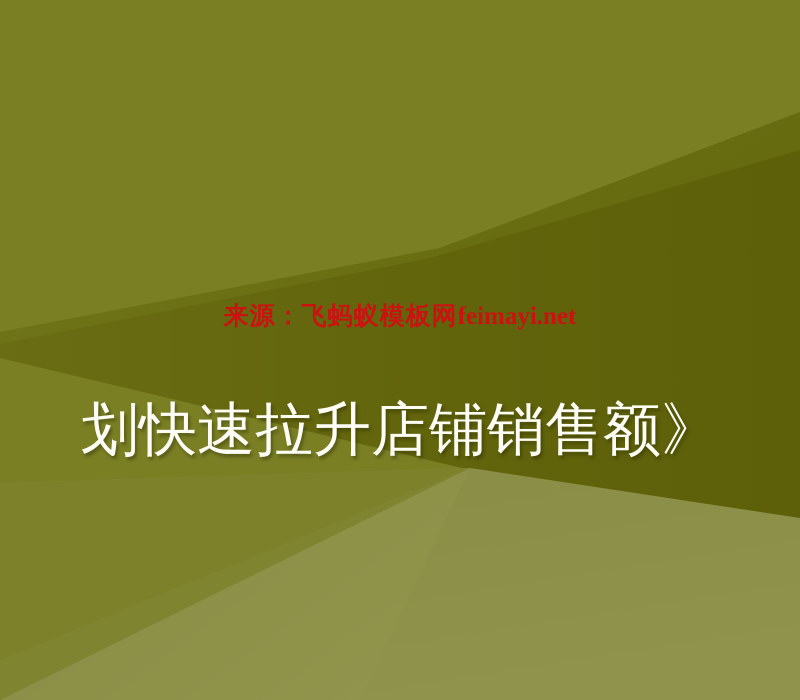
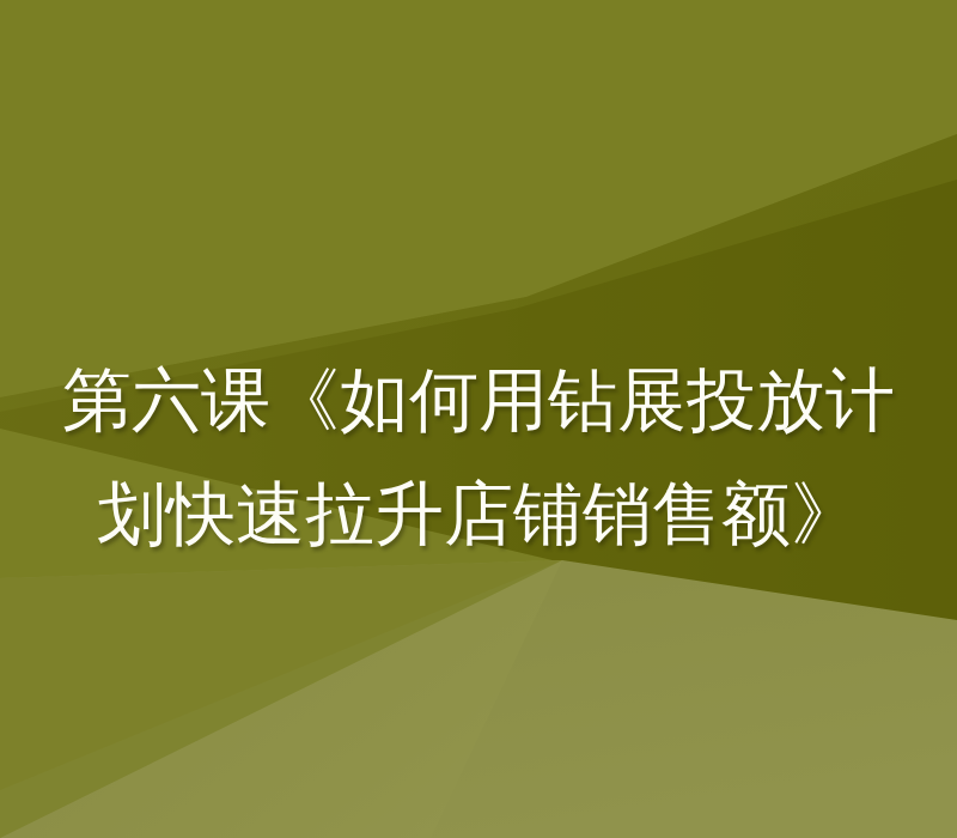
+ 第六课《如何用钻展投放计
  划快速拉升店铺销售额》
- 来源：飞蚂蚁模板网feimayi.net
